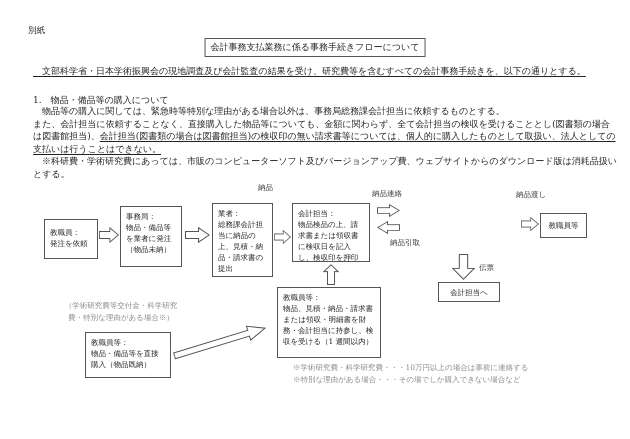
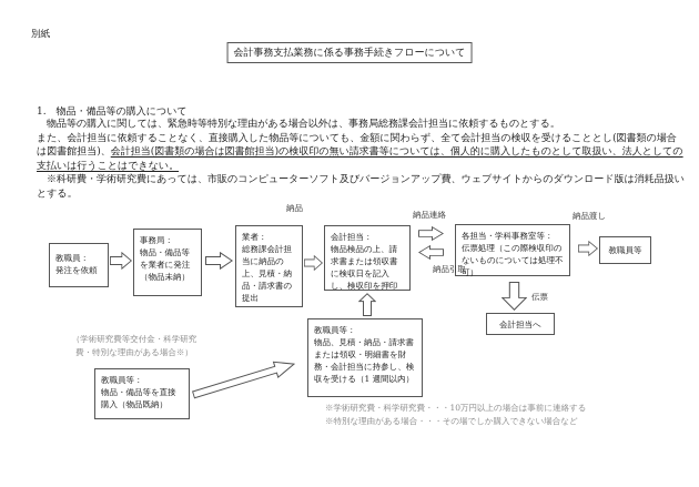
  別紙
  会計事務支払業務に係る事務手続きフローについて
- 文部科学省・日本学術振興会の現地調査及び会計監査の結果を受け、研究費等を含むすべての会計事務手続きを、以下の通りとする。
  1. 物品・備品等の購入について
  物品等の購入に関しては、緊急時等特別な理由がある場合以外は、事務局総務課会計担当に依頼するものとする。
  また、会計担当に依頼することなく、直接購入した物品等についても、金額に関わらず、全て会計担当の検収を受けることとし(図書類の場合は図書館担当)、会計担当(図書類の場合は図書館担当)の検収印の無い請求書等については、個人的に購入したものとして取扱い、法人としての支払いは行うことはできない。
  ※科研費・学術研究費にあっては、市販のコンピューターソフト及びバージョンアップ費、ウェブサイトからのダウンロード版は消耗品扱いとする。
  教職員：
  発注を依頼
  事務局：
  物品・備品等を業者に発注（物品未納）
  業者：
  総務課会計担当に納品の上、見積・納品・請求書の提出
  会計担当：
  物品検品の上、請求書または領収書に検収日を記入し、検収印を押印
+ 各担当・学科事務室等：
+ 伝票処理（この際検収印のないものについては処理不可）
  教職員等
  会計担当へ
  教職員等：
  物品、見積・納品・請求書または領収・明細書を財務・会計担当に持参し、検収を受ける（1 週間以内）
  教職員等：
  物品・備品等を直接購入（物品既納）
  納品
  納品連絡
  納品引取
  納品渡し
  伝票
  （学術研究費等交付金・科学研究費・特別な理由がある場合※）
  ※学術研究費・科学研究費・・・10万円以上の場合は事前に連絡する
  ※特別な理由がある場合・・・その場でしか購入できない場合など
